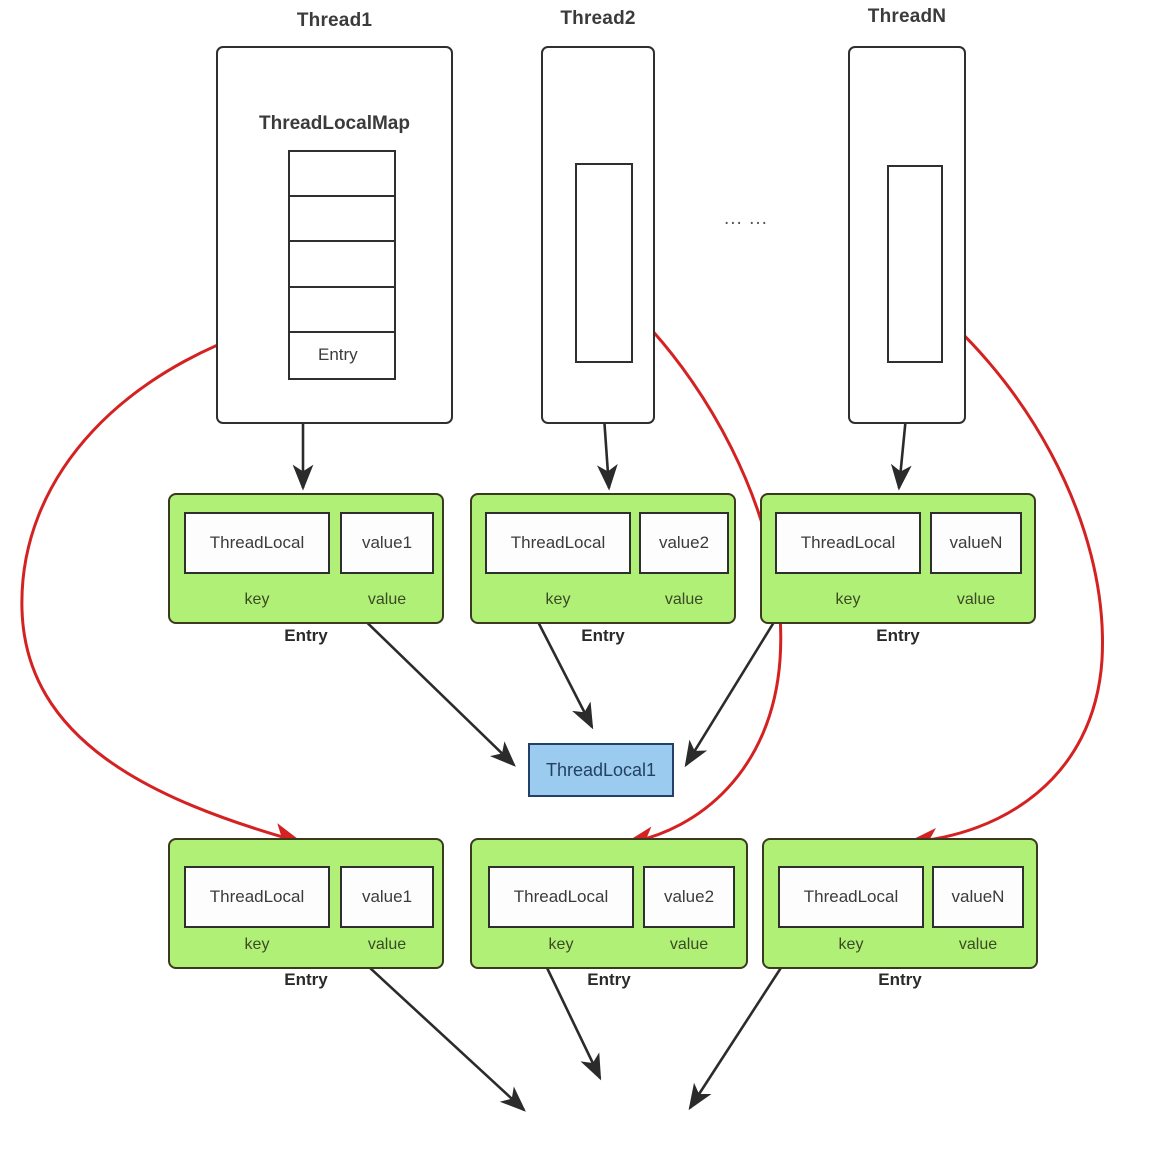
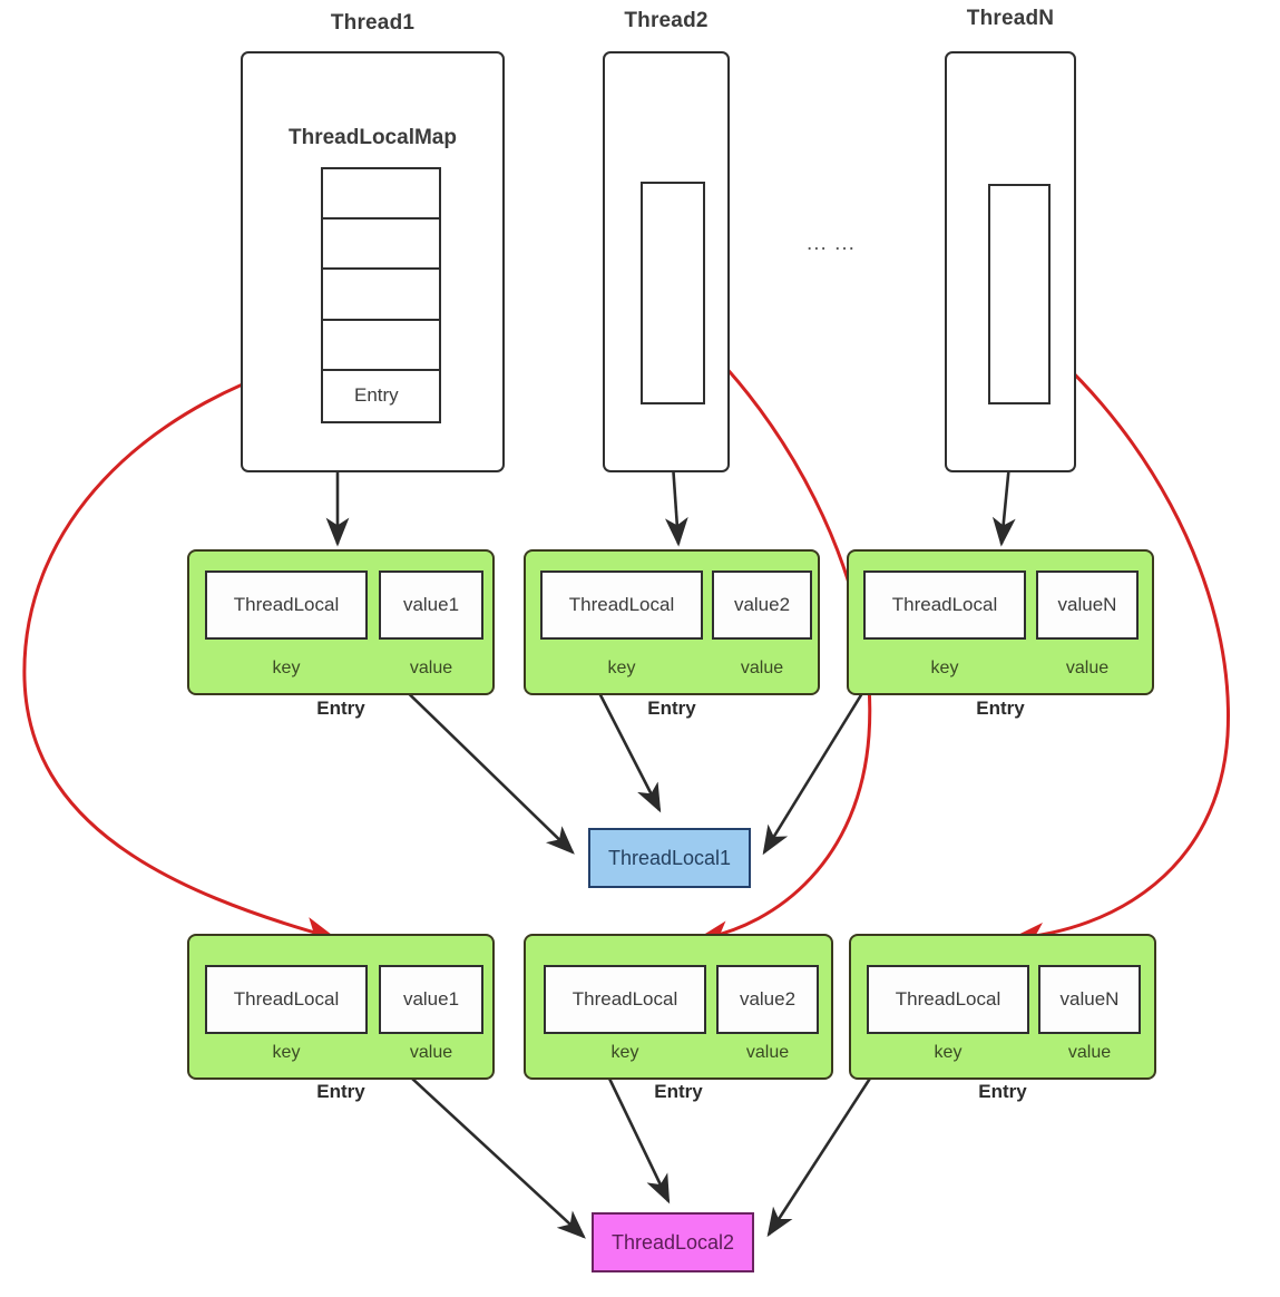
  Thread1
  ThreadLocalMap
  Entry
  Thread2
  ... ...
  ThreadN
  ThreadLocal
  value1
  key
  value
  Entry
  ThreadLocal
  value2
  key
  value
  Entry
  ThreadLocal
  valueN
  key
  value
  Entry
  ThreadLocal1
  ThreadLocal
  value1
  key
  value
  Entry
  ThreadLocal
  value2
  key
  value
  Entry
  ThreadLocal
  valueN
  key
  value
  Entry
+ ThreadLocal2
